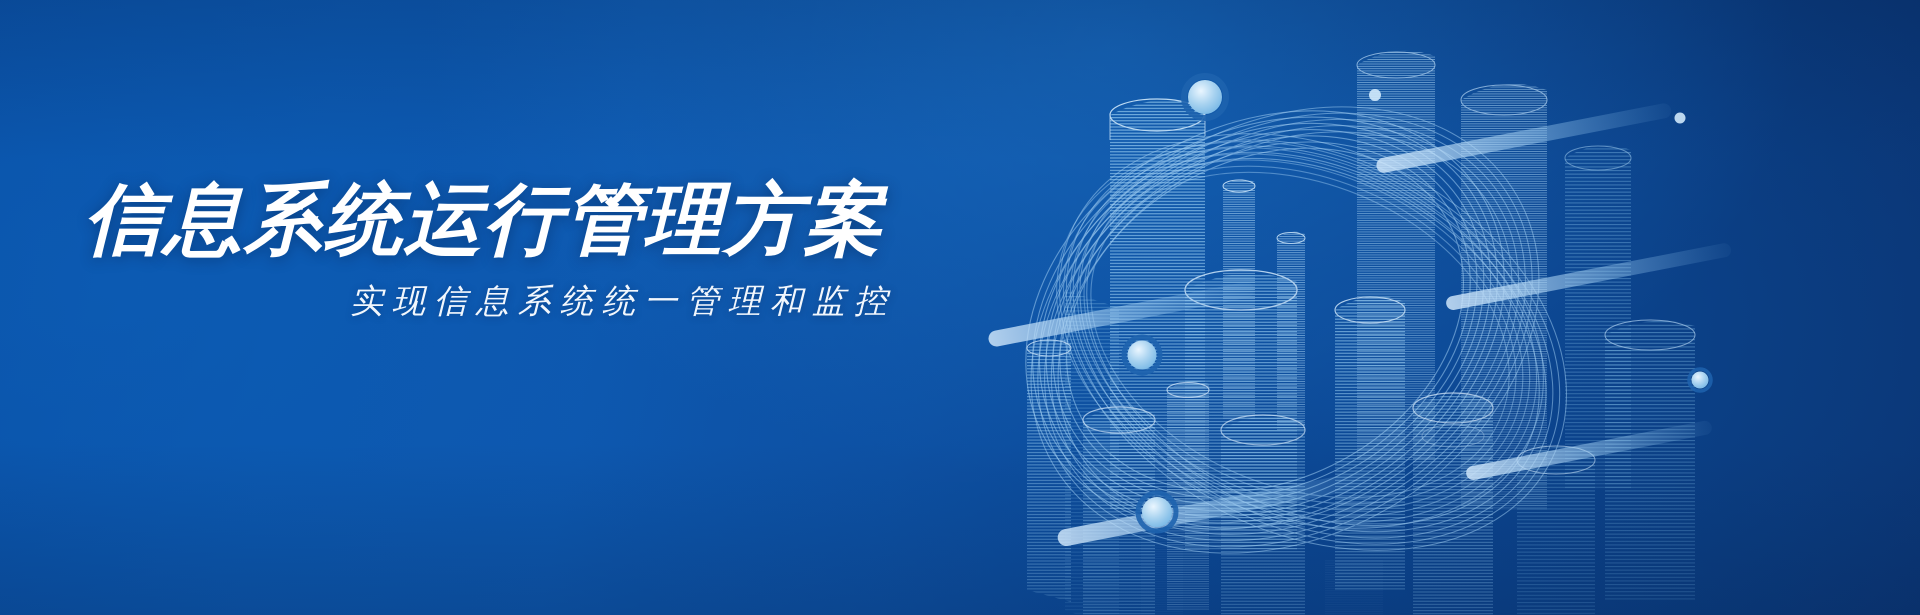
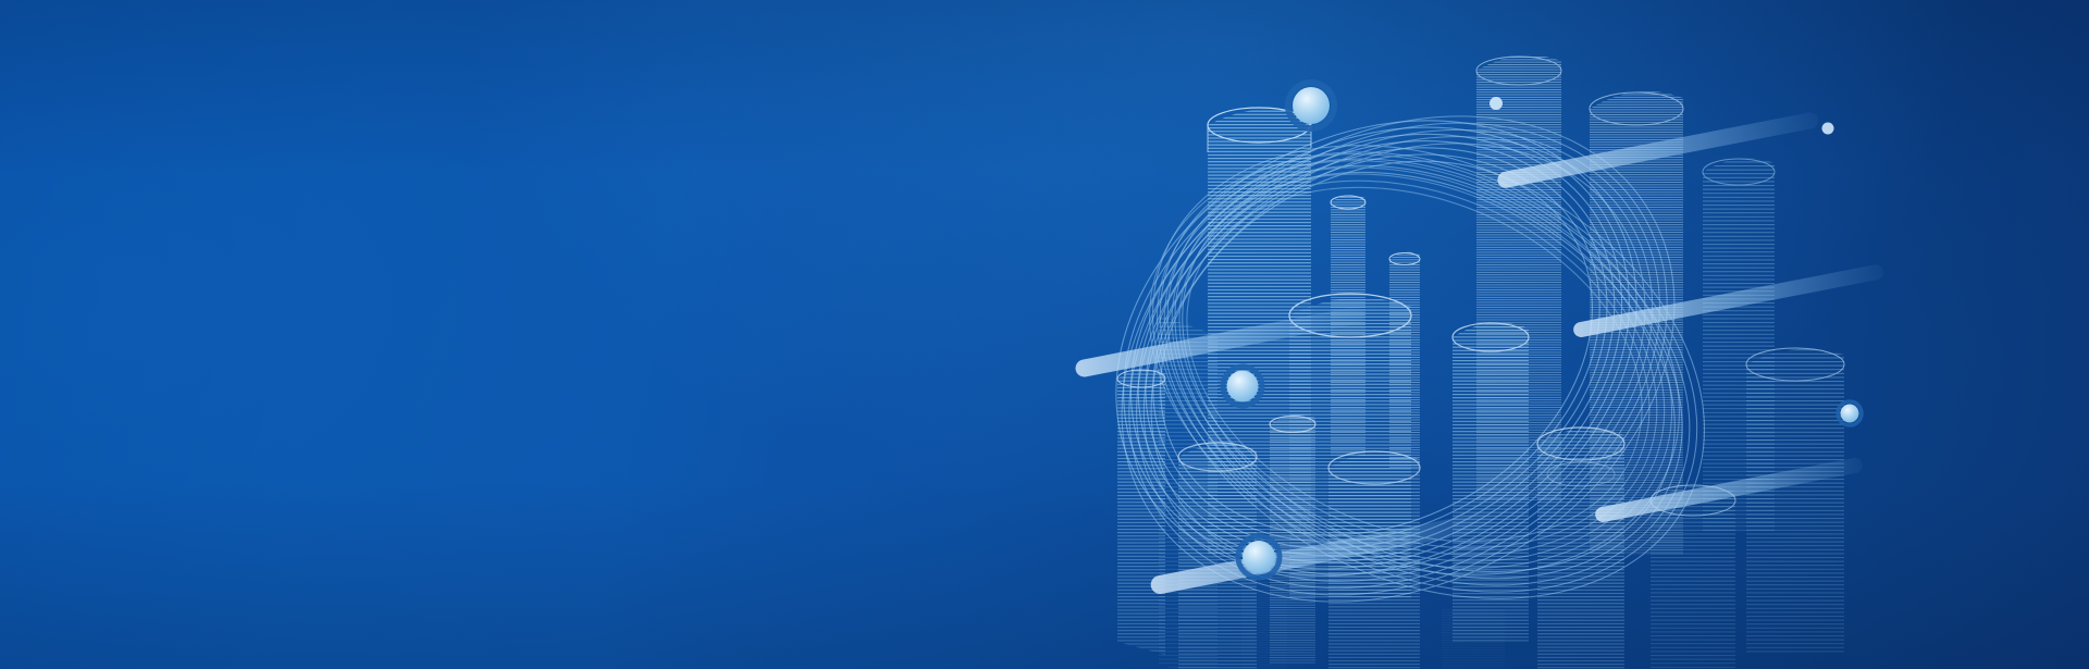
- 信息系统运行管理方案
- 实现信息系统统一管理和监控
